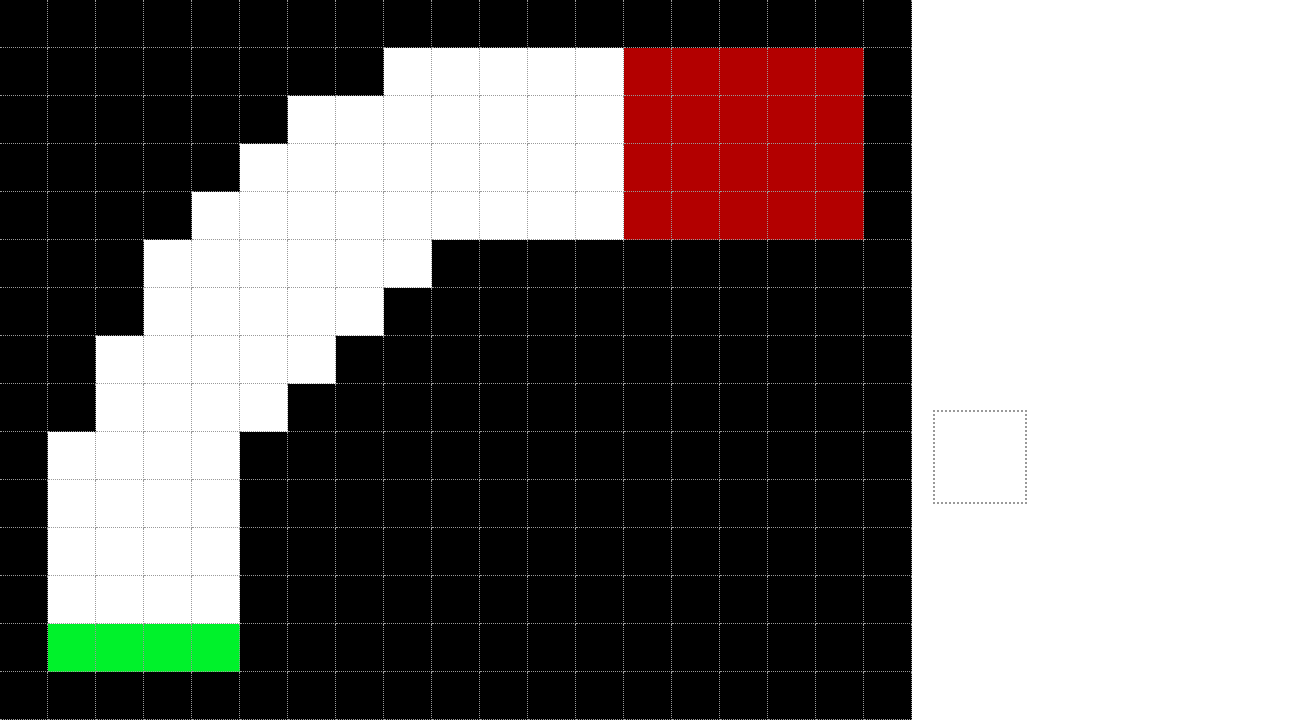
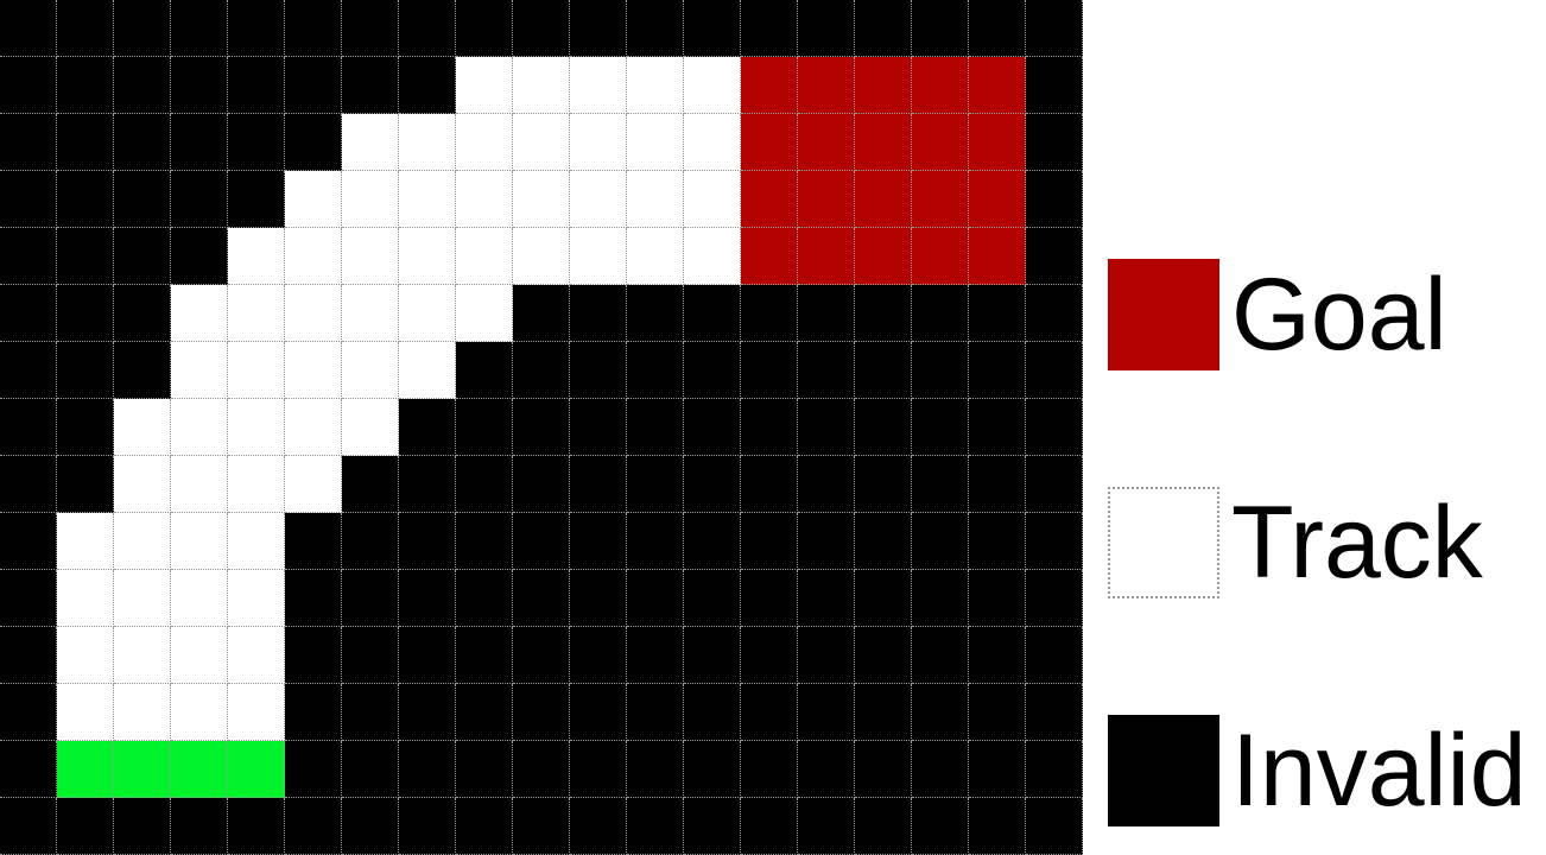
+ Goal
+ Track
+ Invalid
